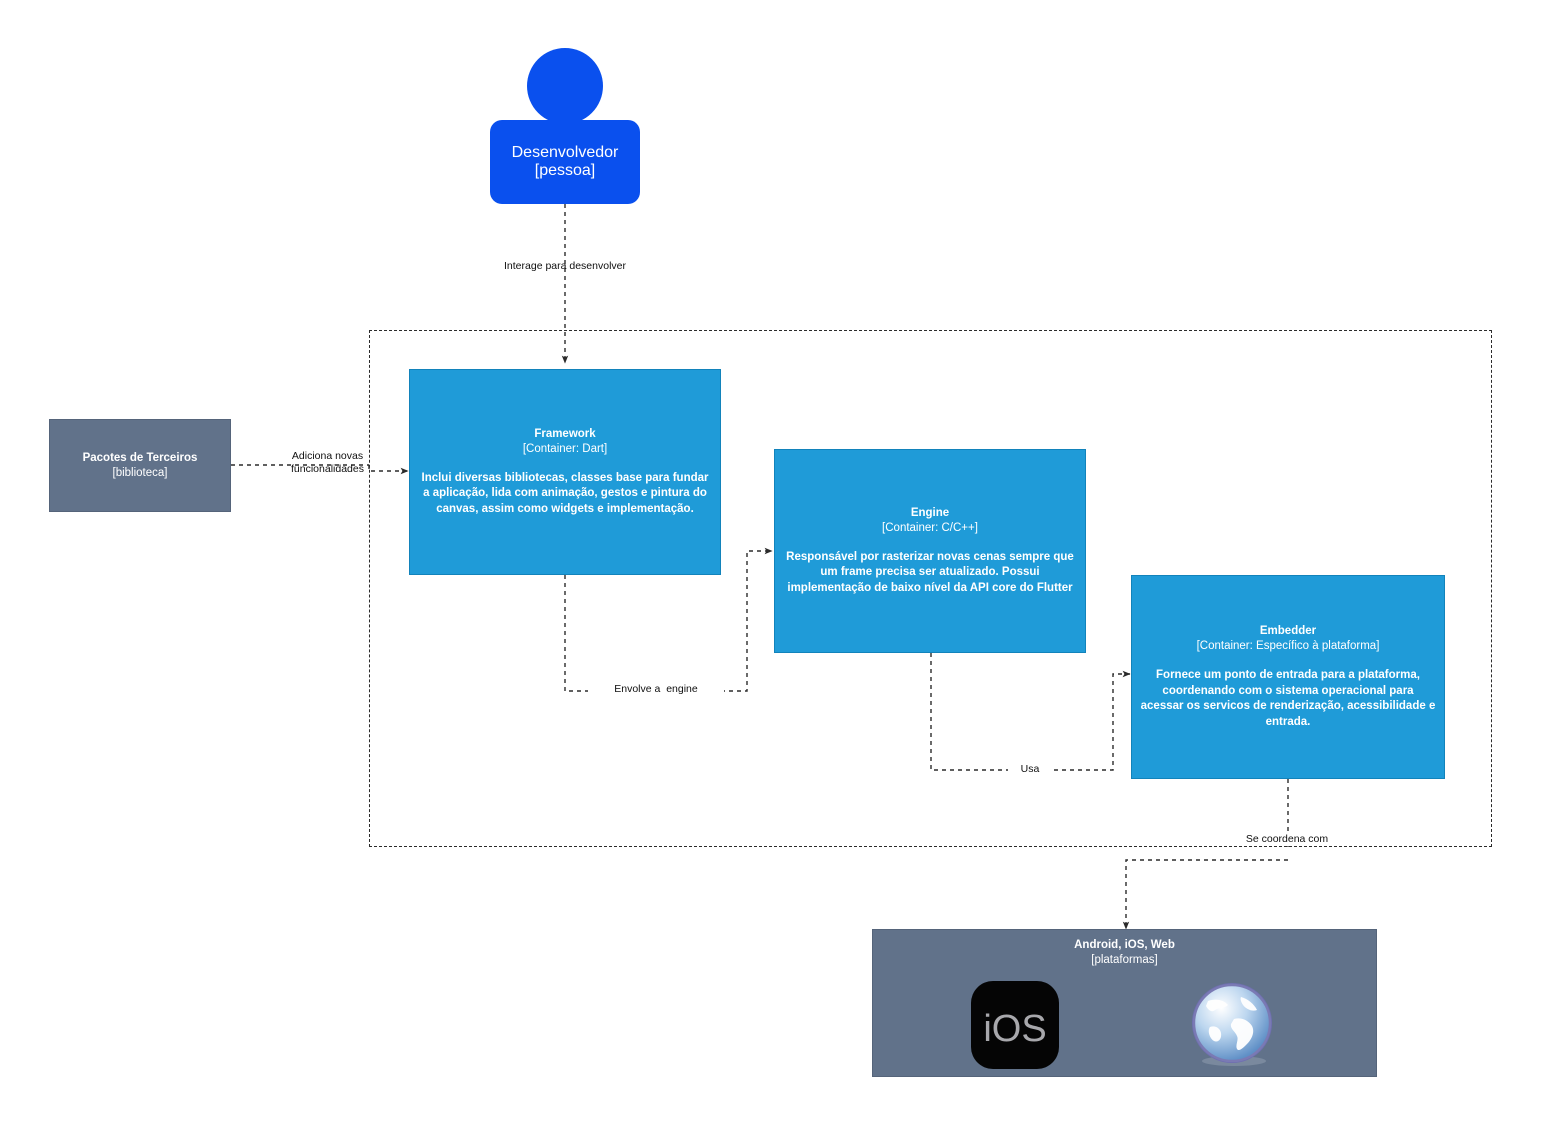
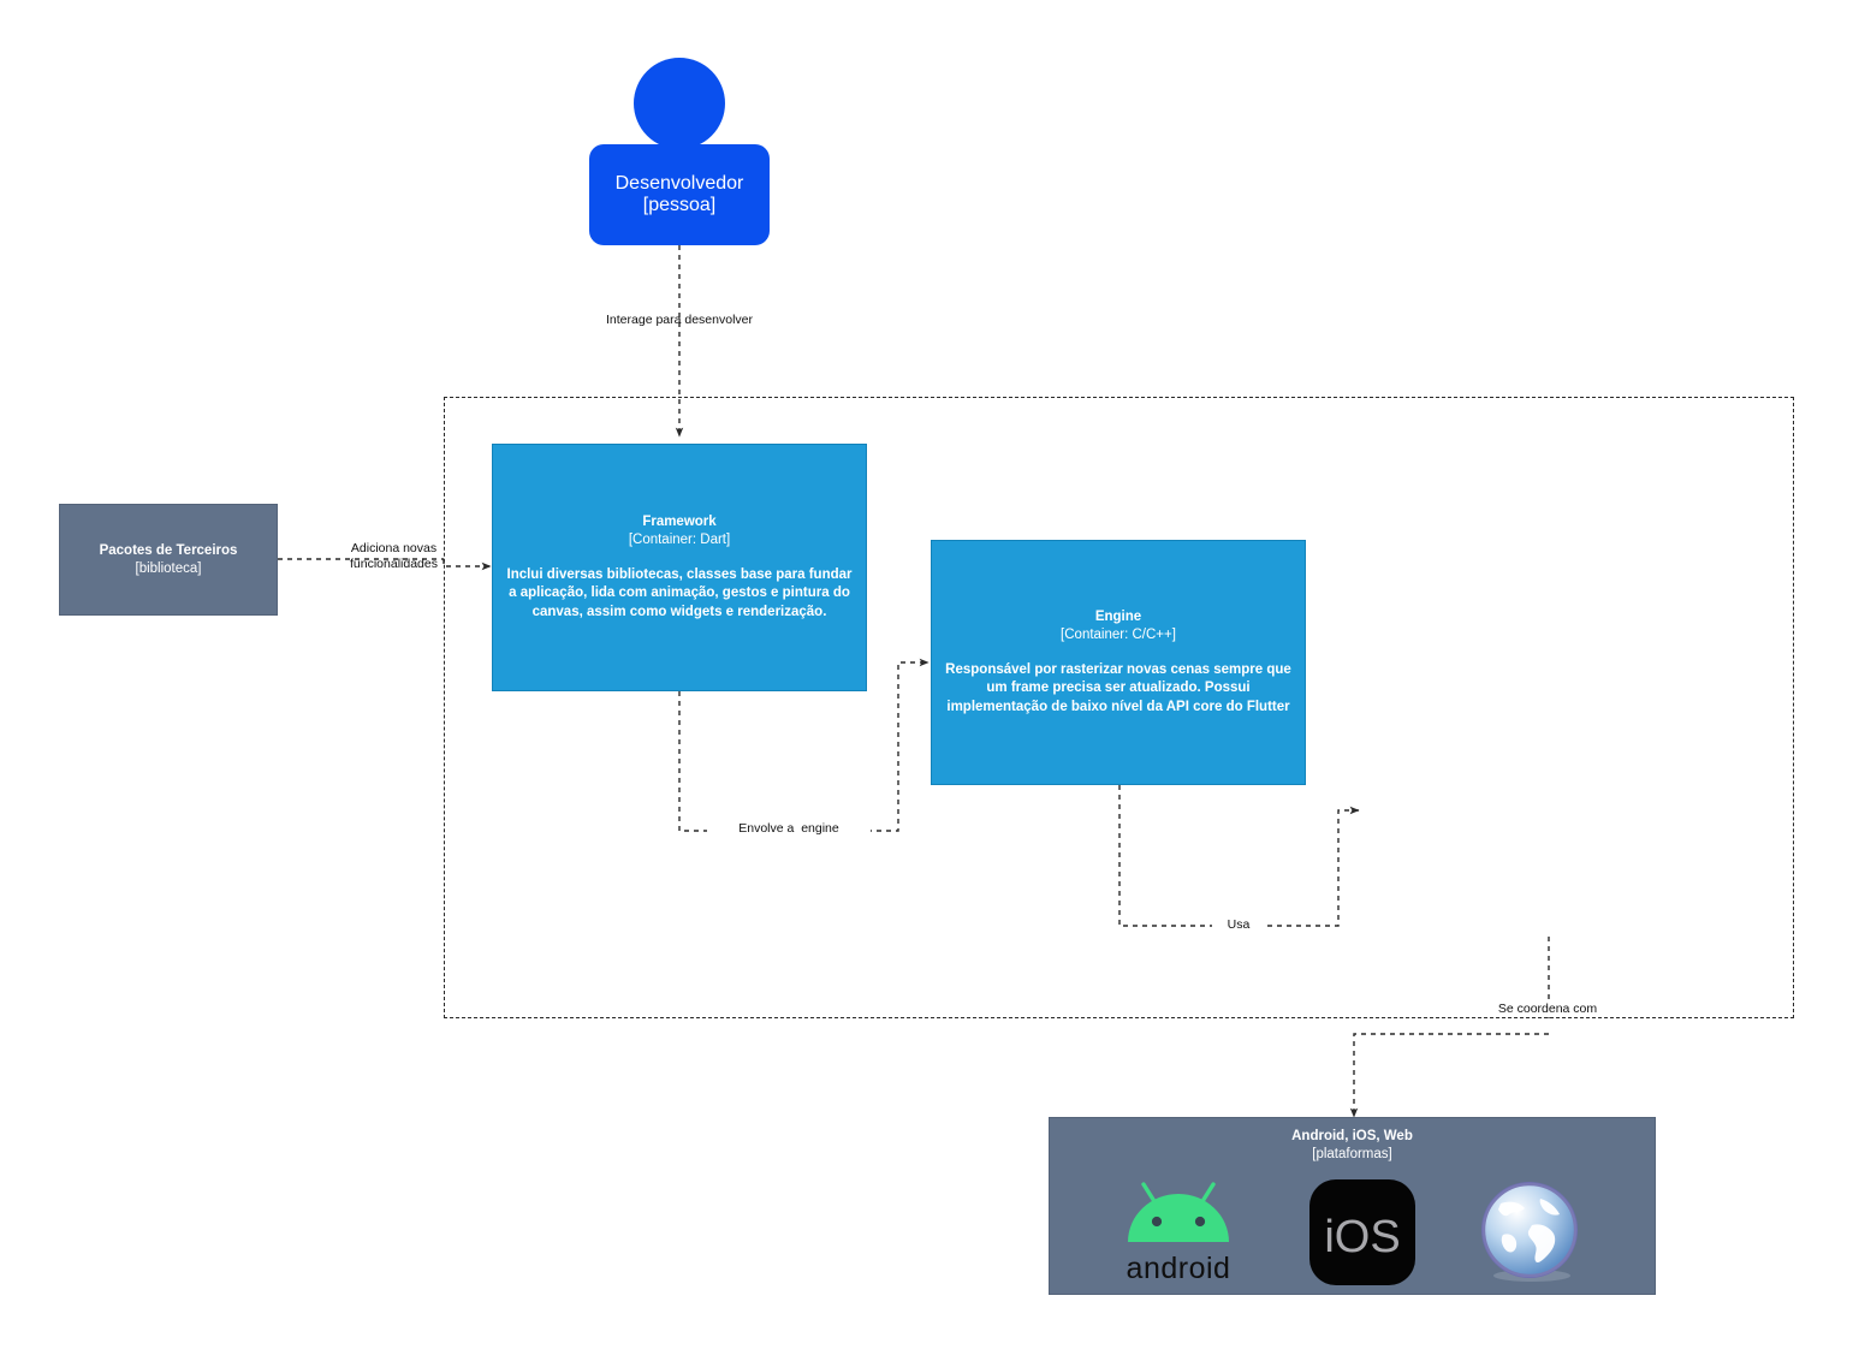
  Desenvolvedor
  [pessoa]
  Pacotes de Terceiros
  [biblioteca]
  Framework
  [Container: Dart]
- Inclui diversas bibliotecas, classes base para fundar a aplicação, lida com animação, gestos e pintura do canvas, assim como widgets e implementação.
+ Inclui diversas bibliotecas, classes base para fundar a aplicação, lida com animação, gestos e pintura do canvas, assim como widgets e renderização.
  Engine
  [Container: C/C++]
  Responsável por rasterizar novas cenas sempre que um frame precisa ser atualizado. Possui implementação de baixo nível da API core do Flutter
- Embedder
- [Container: Específico à plataforma]
- Fornece um ponto de entrada para a plataforma, coordenando com o sistema operacional para acessar os servicos de renderização, acessibilidade e entrada.
  Interage para desenvolver
  Adiciona novas funcionalidades
  Envolve a engine
  Usa
  Se coordena com
  Android, iOS, Web
  [plataformas]
+ android
  iOS
